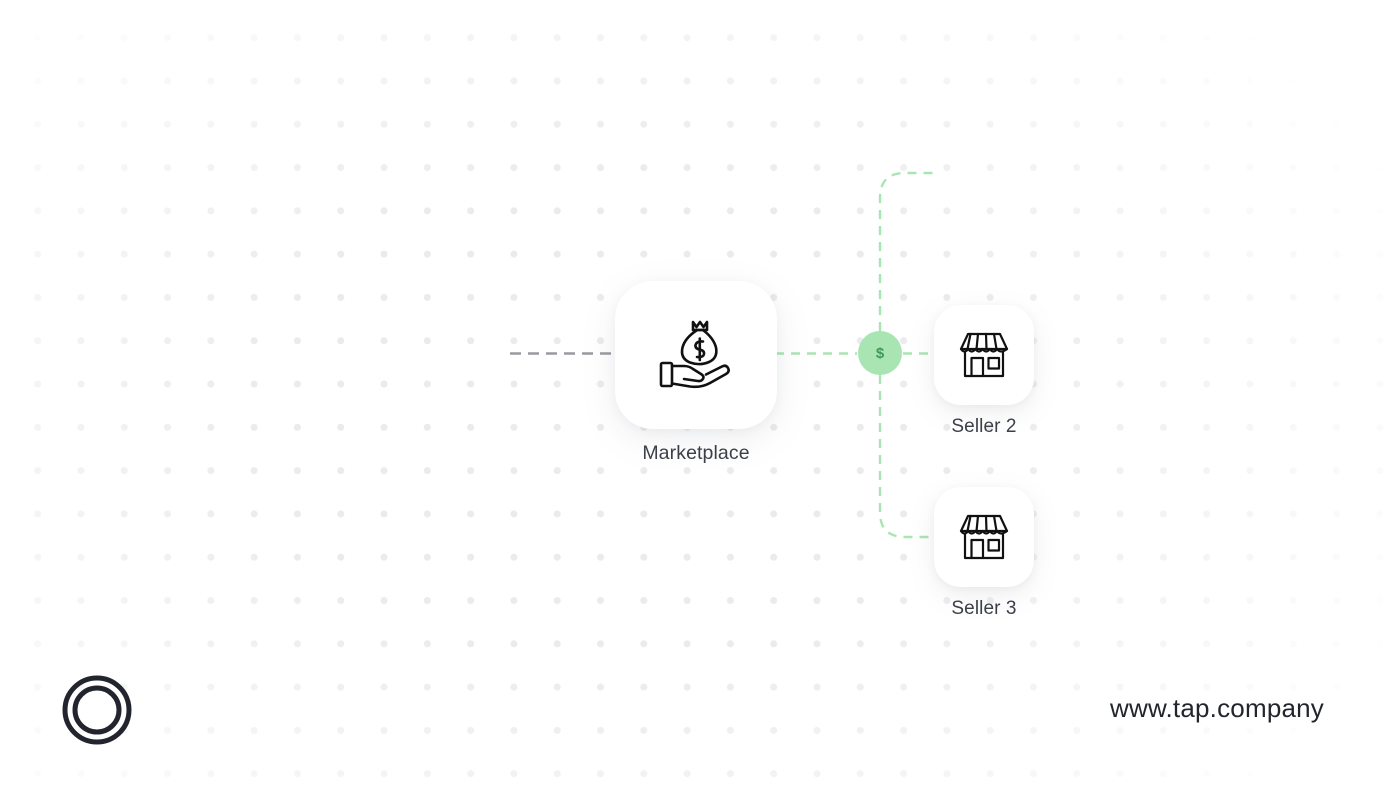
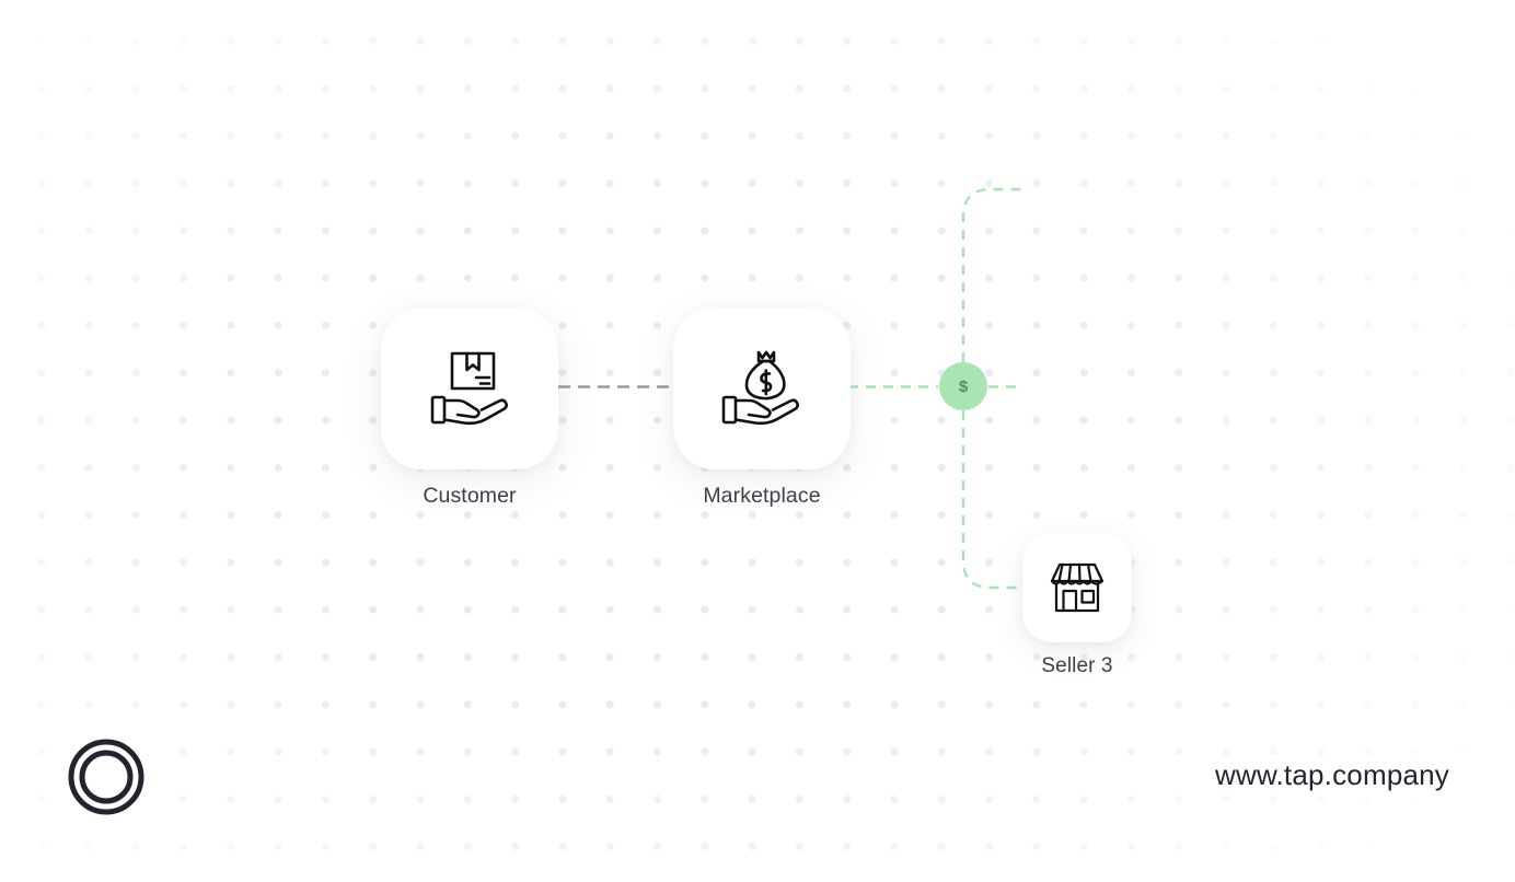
+ Customer
  Marketplace
  $
- Seller 2
  Seller 3
  www.tap.company
